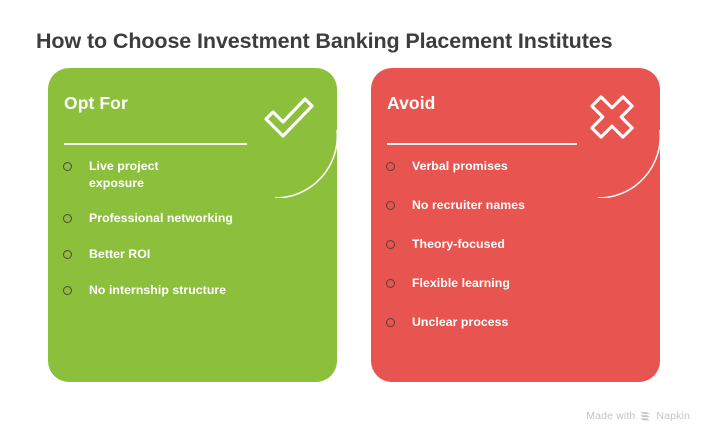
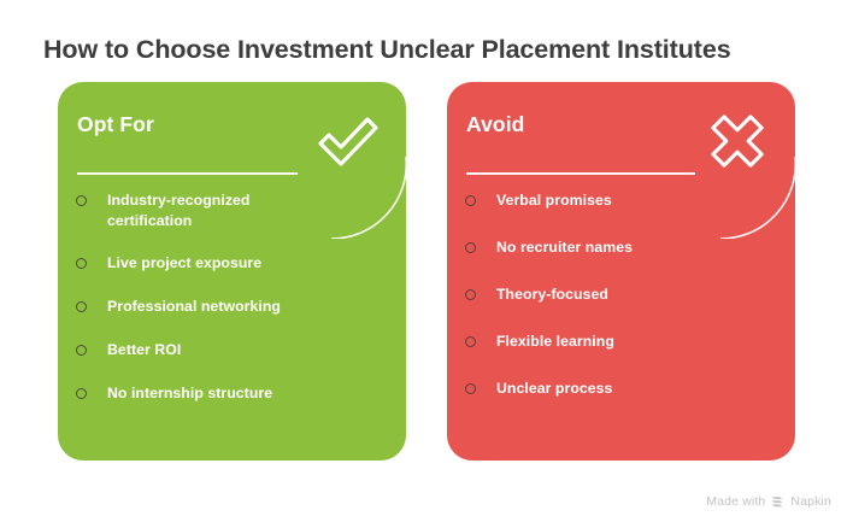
- How to Choose Investment Banking Placement Institutes
+ How to Choose Investment Unclear Placement Institutes
  Opt For
+ Industry-recognized certification
  Live project exposure
  Professional networking
  Better ROI
  No internship structure
  Avoid
  Verbal promises
  No recruiter names
  Theory-focused
  Flexible learning
  Unclear process
  Made with
  Napkin
